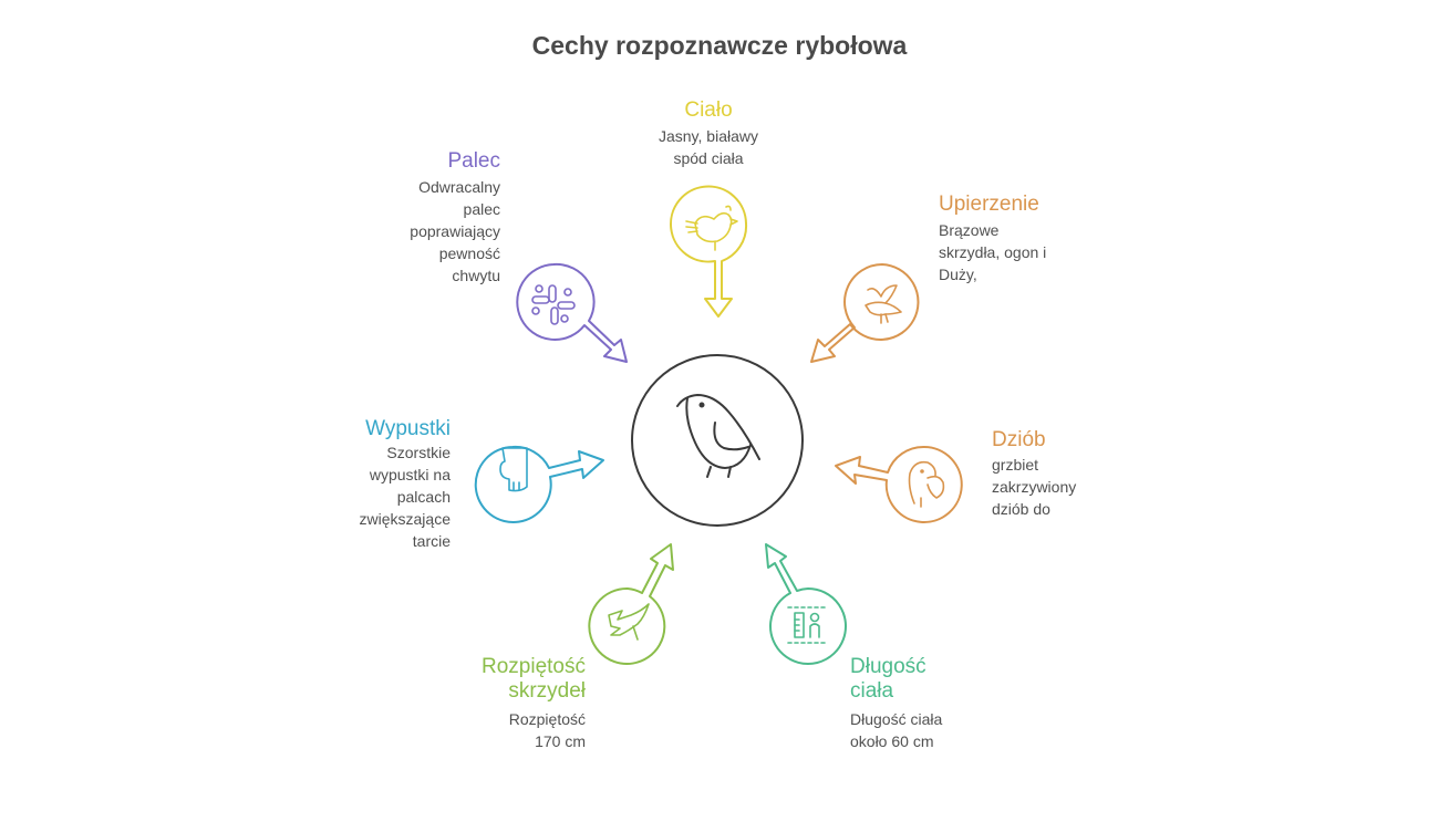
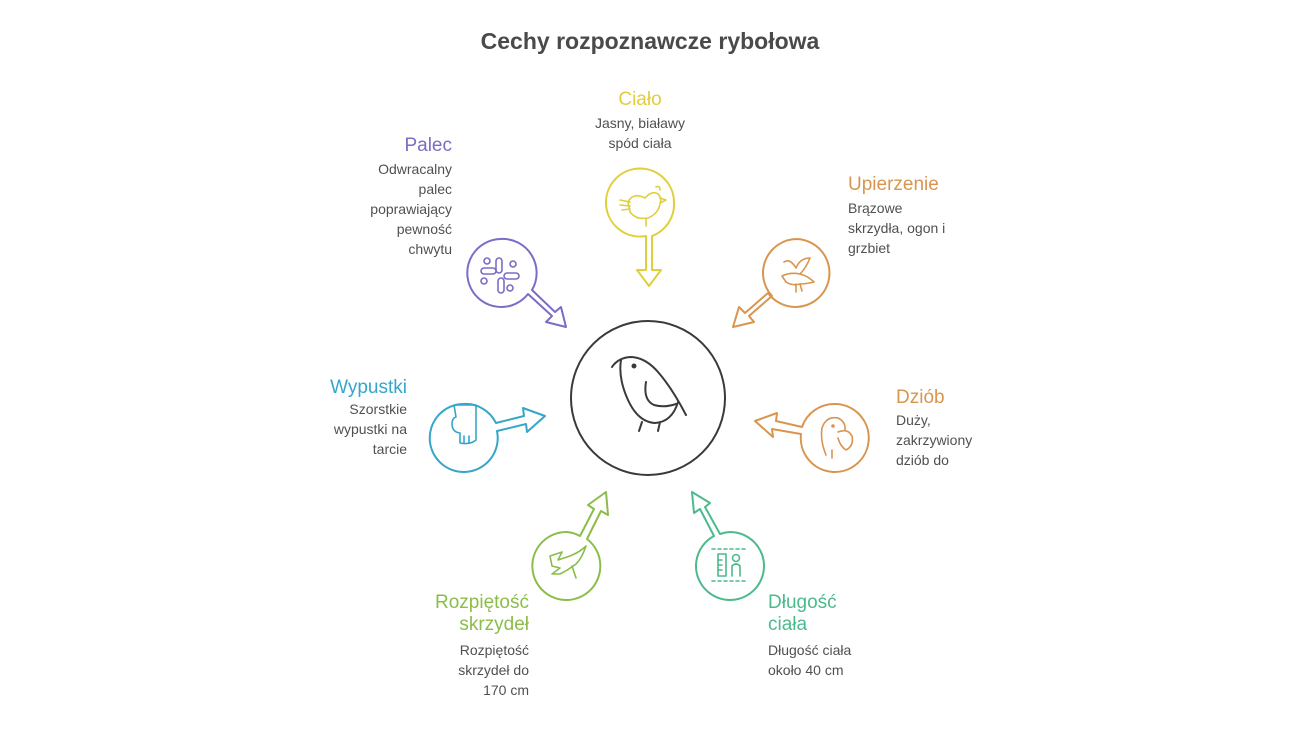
  Cechy rozpoznawcze rybołowa
  Ciało
  Jasny, białawy
  spód ciała
  Palec
  Odwracalny
  palec
  poprawiający
  pewność
  chwytu
  Upierzenie
  Brązowe
  skrzydła, ogon i
- Duży,
+ grzbiet
  Dziób
- grzbiet
+ Duży,
  zakrzywiony
  dziób do
  Wypustki
  Szorstkie
  wypustki na
- palcach
- zwiększające
  tarcie
  Rozpiętość
  skrzydeł
  Rozpiętość
+ skrzydeł do
  170 cm
  Długość
  ciała
  Długość ciała
- około 60 cm
+ około 40 cm
